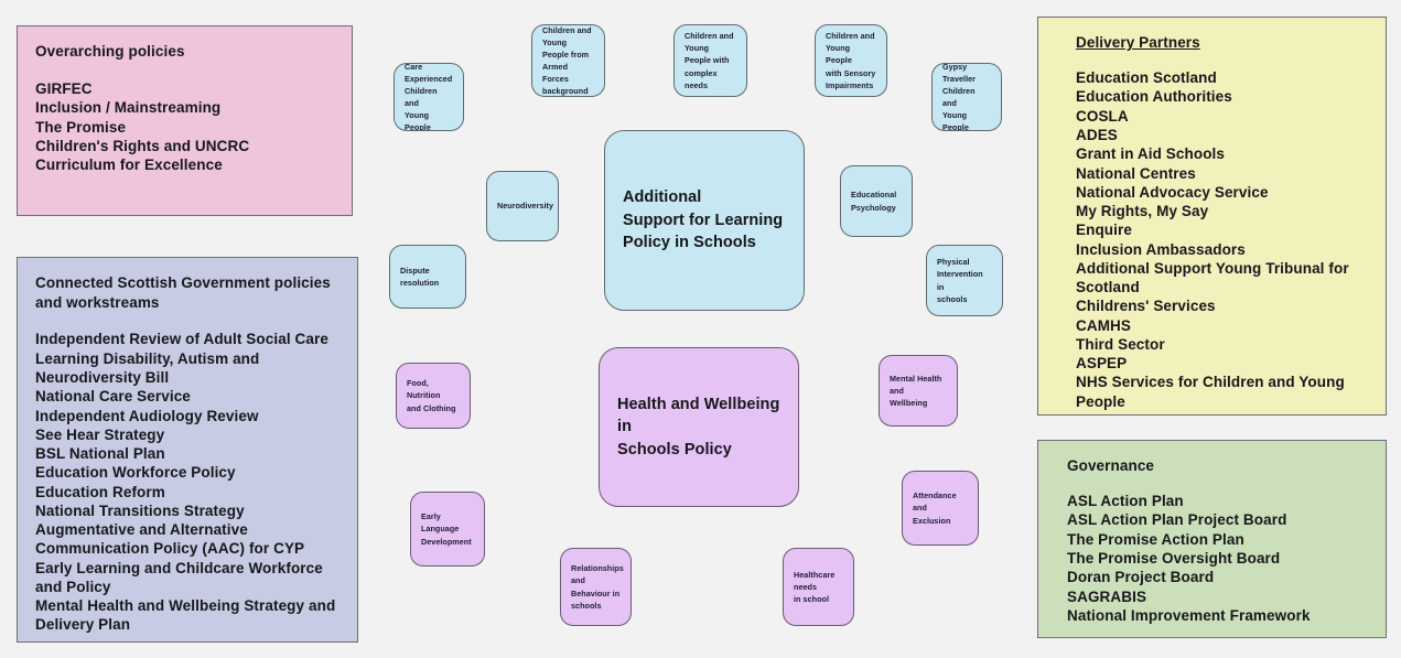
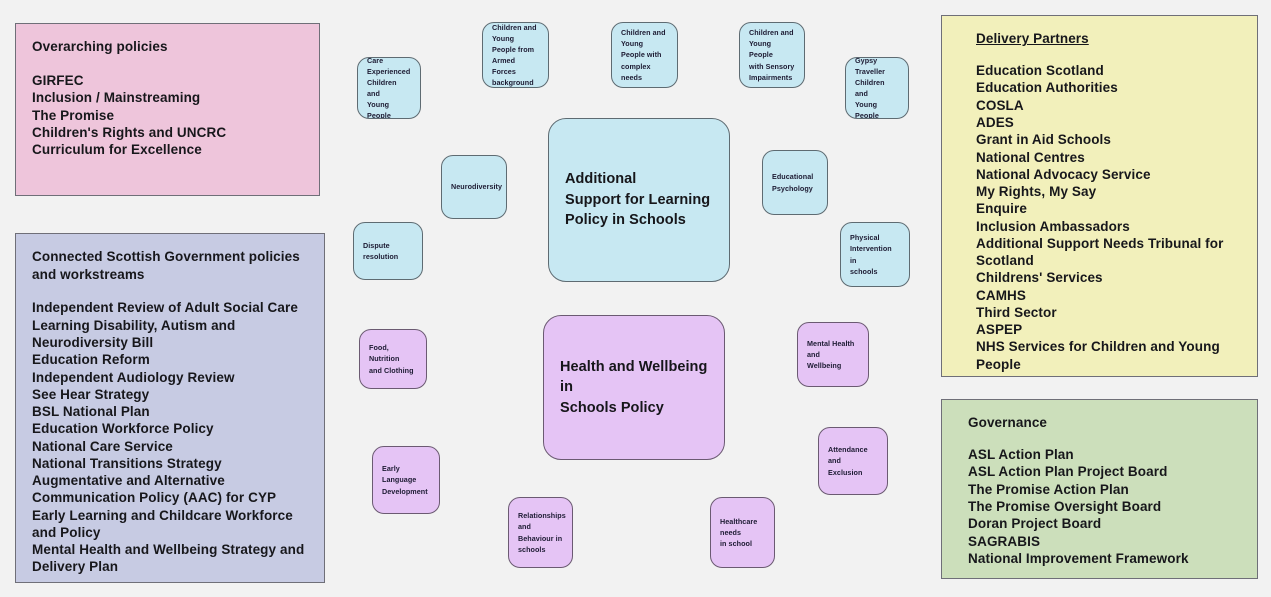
  Overarching policies
  GIRFEC
  Inclusion / Mainstreaming
  The Promise
  Children's Rights and UNCRC
  Curriculum for Excellence
  Connected Scottish Government policies and workstreams
  Independent Review of Adult Social Care
  Learning Disability, Autism and Neurodiversity Bill
- National Care Service
+ Education Reform
  Independent Audiology Review
  See Hear Strategy
  BSL National Plan
  Education Workforce Policy
- Education Reform
+ National Care Service
  National Transitions Strategy
  Augmentative and Alternative Communication Policy (AAC) for CYP
  Early Learning and Childcare Workforce and Policy
  Mental Health and Wellbeing Strategy and Delivery Plan
  Delivery Partners
  Education Scotland
  Education Authorities
  COSLA
  ADES
  Grant in Aid Schools
  National Centres
  National Advocacy Service
  My Rights, My Say
  Enquire
  Inclusion Ambassadors
- Additional Support Young Tribunal for Scotland
+ Additional Support Needs Tribunal for Scotland
  Childrens' Services
  CAMHS
  Third Sector
  ASPEP
  NHS Services for Children and Young People
  Governance
  ASL Action Plan
  ASL Action Plan Project Board
  The Promise Action Plan
  The Promise Oversight Board
  Doran Project Board
  SAGRABIS
  National Improvement Framework
  Additional
  Support for Learning
  Policy in Schools
  Health and Wellbeing in
  Schools Policy
  Care Experienced
  Children and
  Young People
  Children and
  Young People from
  Armed Forces
  background
  Children and
  Young People with
  complex
  needs
  Children and
  Young People
  with Sensory
  Impairments
  Gypsy Traveller
  Children and
  Young People
  Neurodiversity
  Educational
  Psychology
  Dispute resolution
  Physical
  Intervention in
  schools
  Food, Nutrition
  and Clothing
  Mental Health and
  Wellbeing
  Early Language
  Development
  Attendance and
  Exclusion
  Relationships and
  Behaviour in
  schools
  Healthcare needs
  in school
